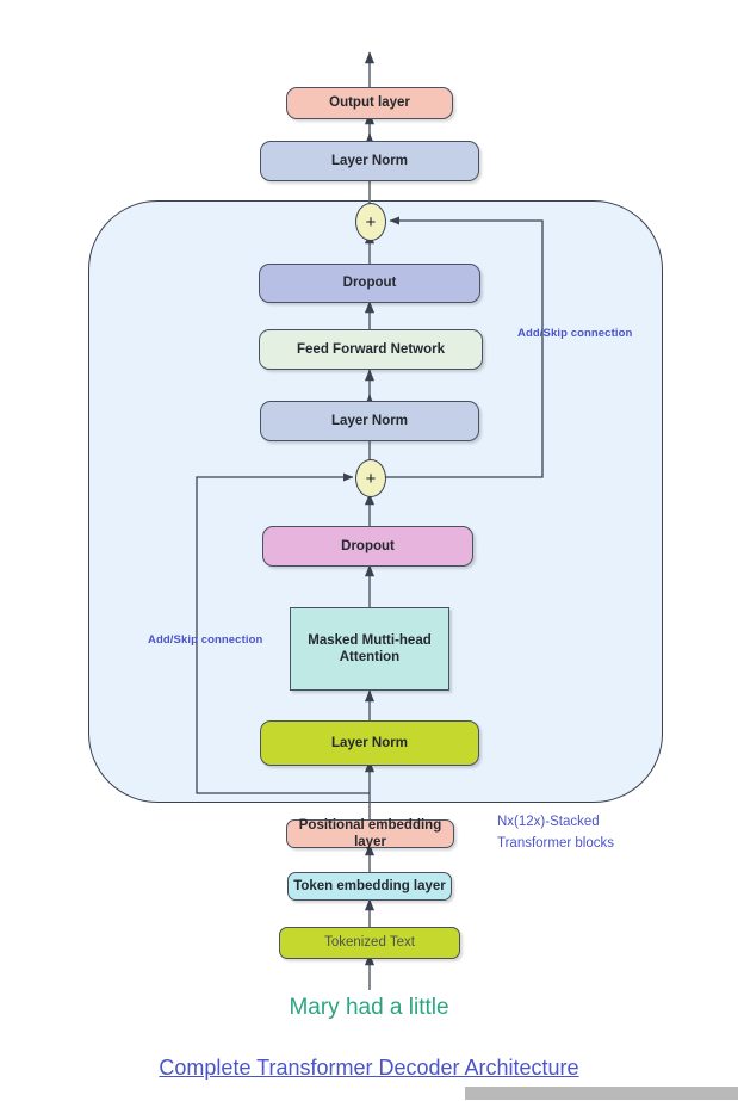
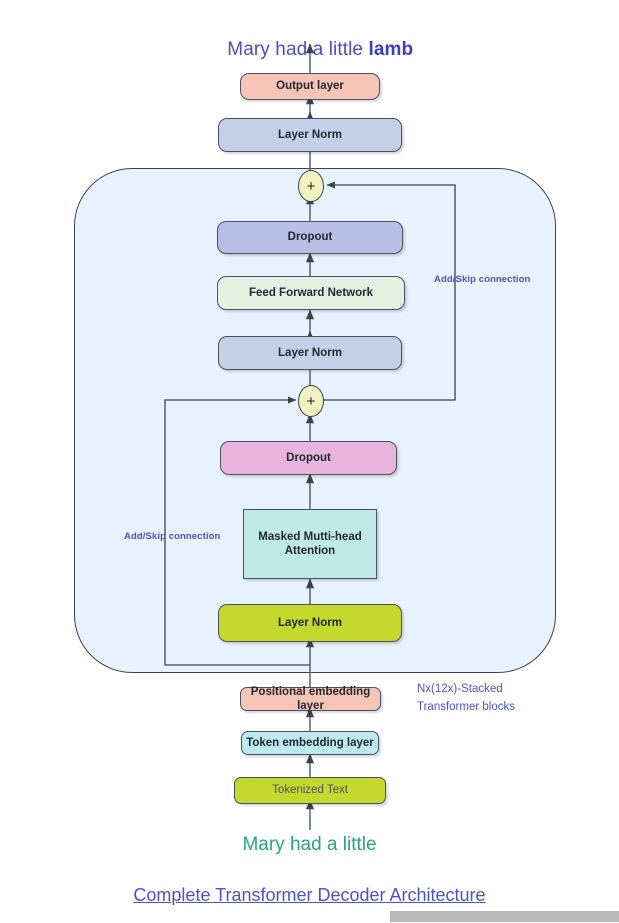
+ Mary had a little lamb
  Output layer
  Layer Norm
  +
  Dropout
  Feed Forward Network
  Layer Norm
  +
  Dropout
  Masked Mutti-head
  Attention
  Layer Norm
  Positional embedding layer
  Token embedding layer
  Tokenized Text
  Add/Skip connection
  Add/Skip connection
  Nx(12x)-Stacked
  Transformer blocks
  Mary had a little
  Complete Transformer Decoder Architecture
